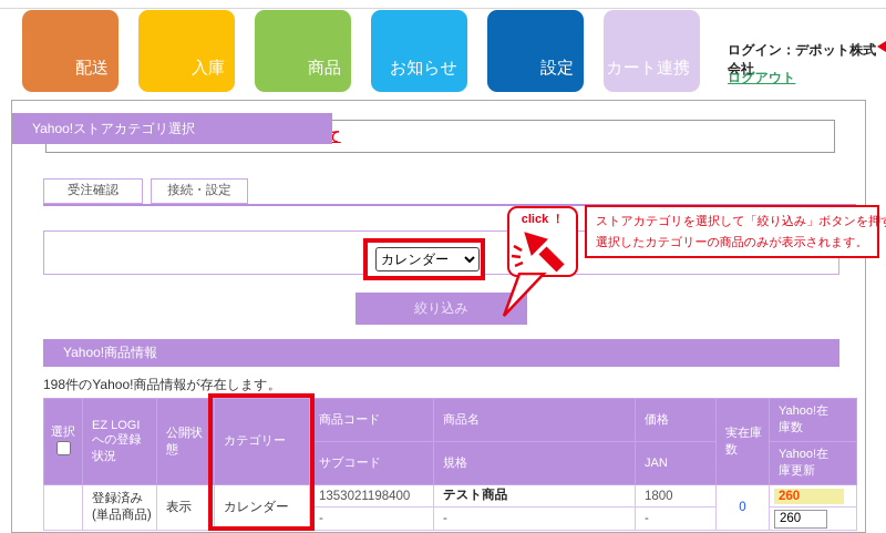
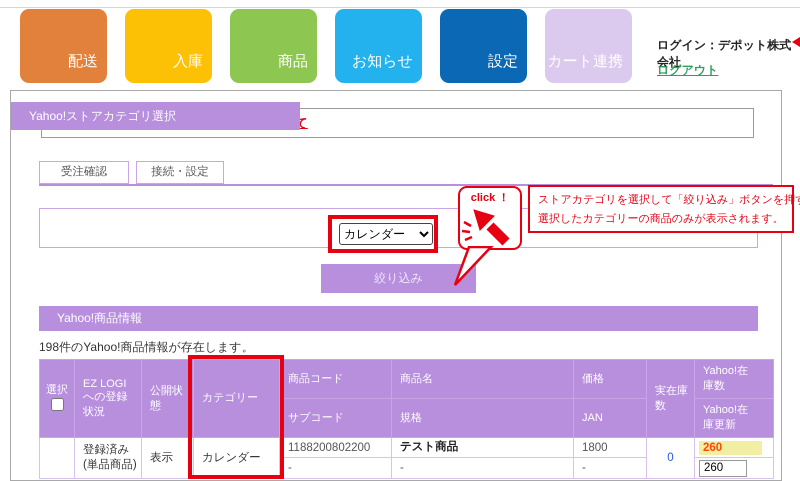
  配送
  入庫
  商品
  お知らせ
  設定
  カート連携
  ログイン：デポット株式会社
  ログアウト
  受注確認
  接続・設定
  Yahoo!ストアカテゴリ選択
  カレンダー
  絞り込み
  click ！
  ストアカテゴリを選択して「絞り込み」ボタンを押
  選択したカテゴリーの商品のみが表示されます。
  Yahoo!商品情報
  198件のYahoo!商品情報が存在します。
  選択	EZ LOGIへの登録状況	公開状態	カテゴリー	商品コード	商品名	価格	実在庫数	Yahoo!在庫数
  サブコード	規格	JAN	Yahoo!在庫更新
- 	登録済み(単品商品)	表示	カレンダー	1353021198400	テスト商品	1800	0	260
+ 	登録済み(単品商品)	表示	カレンダー	1188200802200	テスト商品	1800	0	260
  -	-	-	260
